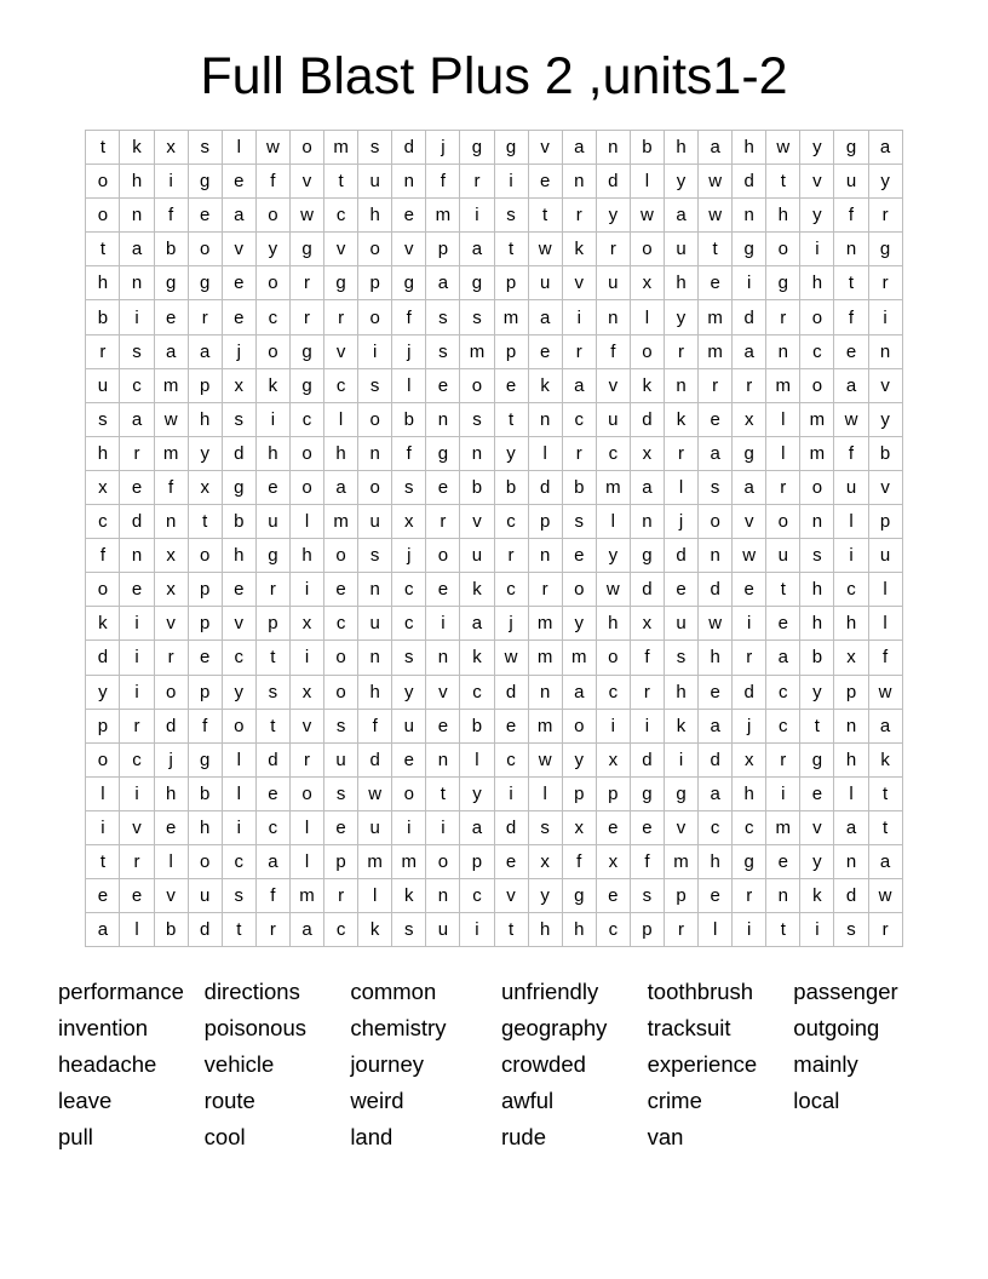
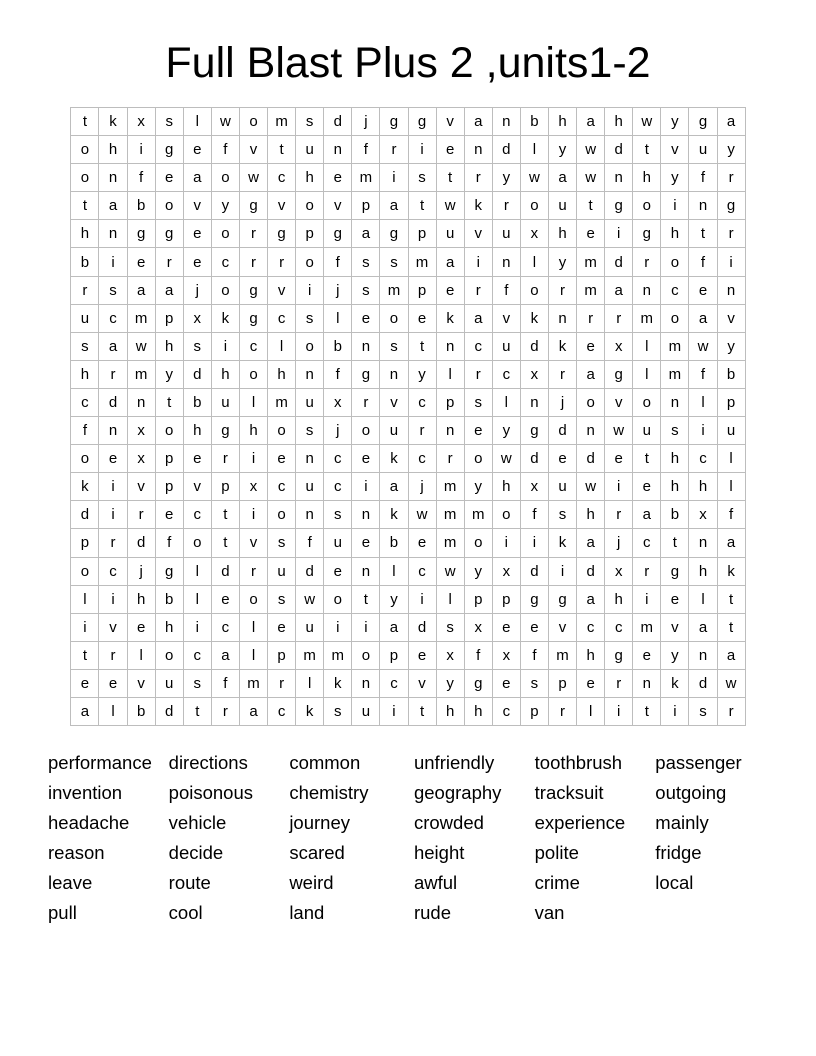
  Full Blast Plus 2 ,units1-2
  t	k	x	s	l	w	o	m	s	d	j	g	g	v	a	n	b	h	a	h	w	y	g	a
  o	h	i	g	e	f	v	t	u	n	f	r	i	e	n	d	l	y	w	d	t	v	u	y
  o	n	f	e	a	o	w	c	h	e	m	i	s	t	r	y	w	a	w	n	h	y	f	r
  t	a	b	o	v	y	g	v	o	v	p	a	t	w	k	r	o	u	t	g	o	i	n	g
  h	n	g	g	e	o	r	g	p	g	a	g	p	u	v	u	x	h	e	i	g	h	t	r
  b	i	e	r	e	c	r	r	o	f	s	s	m	a	i	n	l	y	m	d	r	o	f	i
  r	s	a	a	j	o	g	v	i	j	s	m	p	e	r	f	o	r	m	a	n	c	e	n
  u	c	m	p	x	k	g	c	s	l	e	o	e	k	a	v	k	n	r	r	m	o	a	v
  s	a	w	h	s	i	c	l	o	b	n	s	t	n	c	u	d	k	e	x	l	m	w	y
  h	r	m	y	d	h	o	h	n	f	g	n	y	l	r	c	x	r	a	g	l	m	f	b
- x	e	f	x	g	e	o	a	o	s	e	b	b	d	b	m	a	l	s	a	r	o	u	v
  c	d	n	t	b	u	l	m	u	x	r	v	c	p	s	l	n	j	o	v	o	n	l	p
  f	n	x	o	h	g	h	o	s	j	o	u	r	n	e	y	g	d	n	w	u	s	i	u
  o	e	x	p	e	r	i	e	n	c	e	k	c	r	o	w	d	e	d	e	t	h	c	l
  k	i	v	p	v	p	x	c	u	c	i	a	j	m	y	h	x	u	w	i	e	h	h	l
  d	i	r	e	c	t	i	o	n	s	n	k	w	m	m	o	f	s	h	r	a	b	x	f
- y	i	o	p	y	s	x	o	h	y	v	c	d	n	a	c	r	h	e	d	c	y	p	w
  p	r	d	f	o	t	v	s	f	u	e	b	e	m	o	i	i	k	a	j	c	t	n	a
  o	c	j	g	l	d	r	u	d	e	n	l	c	w	y	x	d	i	d	x	r	g	h	k
  l	i	h	b	l	e	o	s	w	o	t	y	i	l	p	p	g	g	a	h	i	e	l	t
  i	v	e	h	i	c	l	e	u	i	i	a	d	s	x	e	e	v	c	c	m	v	a	t
  t	r	l	o	c	a	l	p	m	m	o	p	e	x	f	x	f	m	h	g	e	y	n	a
  e	e	v	u	s	f	m	r	l	k	n	c	v	y	g	e	s	p	e	r	n	k	d	w
  a	l	b	d	t	r	a	c	k	s	u	i	t	h	h	c	p	r	l	i	t	i	s	r
  performance	directions	common	unfriendly	toothbrush	passenger
  invention	poisonous	chemistry	geography	tracksuit	outgoing
  headache	vehicle	journey	crowded	experience	mainly
+ reason	decide	scared	height	polite	fridge
  leave	route	weird	awful	crime	local
  pull	cool	land	rude	van
